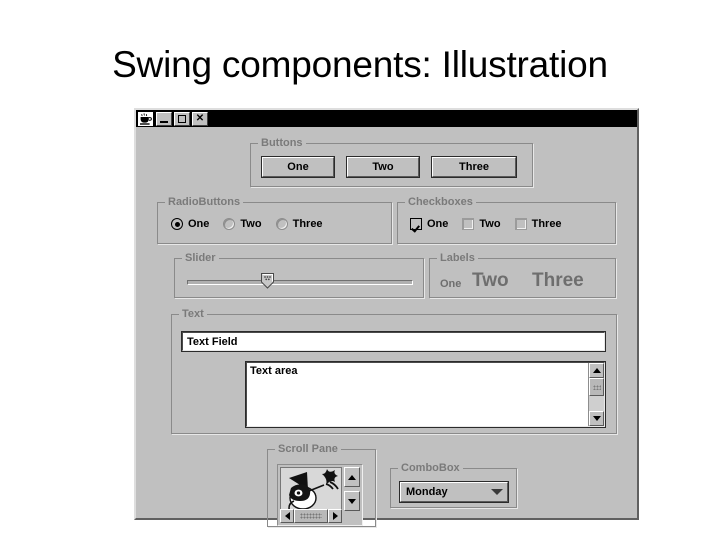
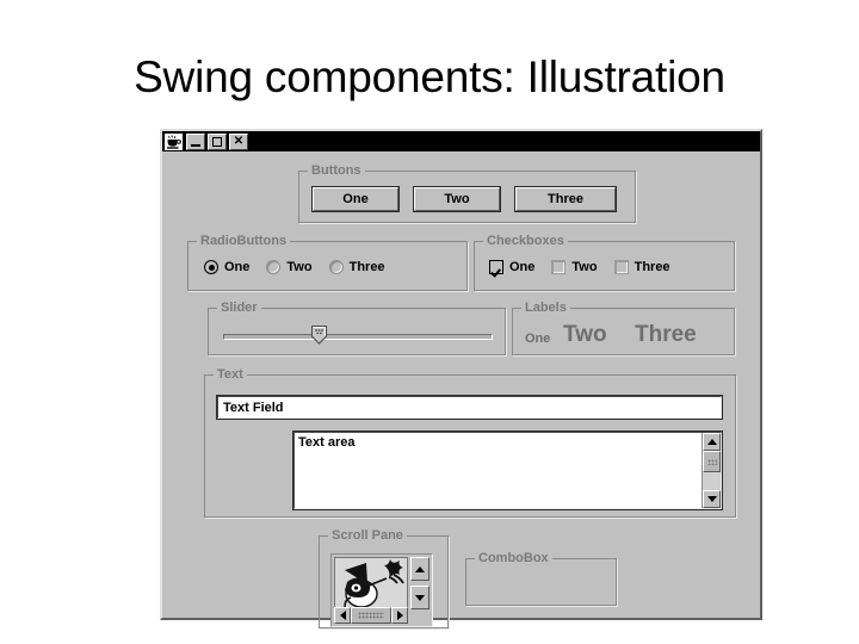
  Swing components: Illustration
  ✕
  Buttons
  One
  Two
  Three
  RadioButtons
  One
  Two
  Three
  Checkboxes
  One
  Two
  Three
  Slider
  Labels
  One
  Two
  Three
  Text
  Text Field
  Text area
  Scroll Pane
  ComboBox
- Monday
